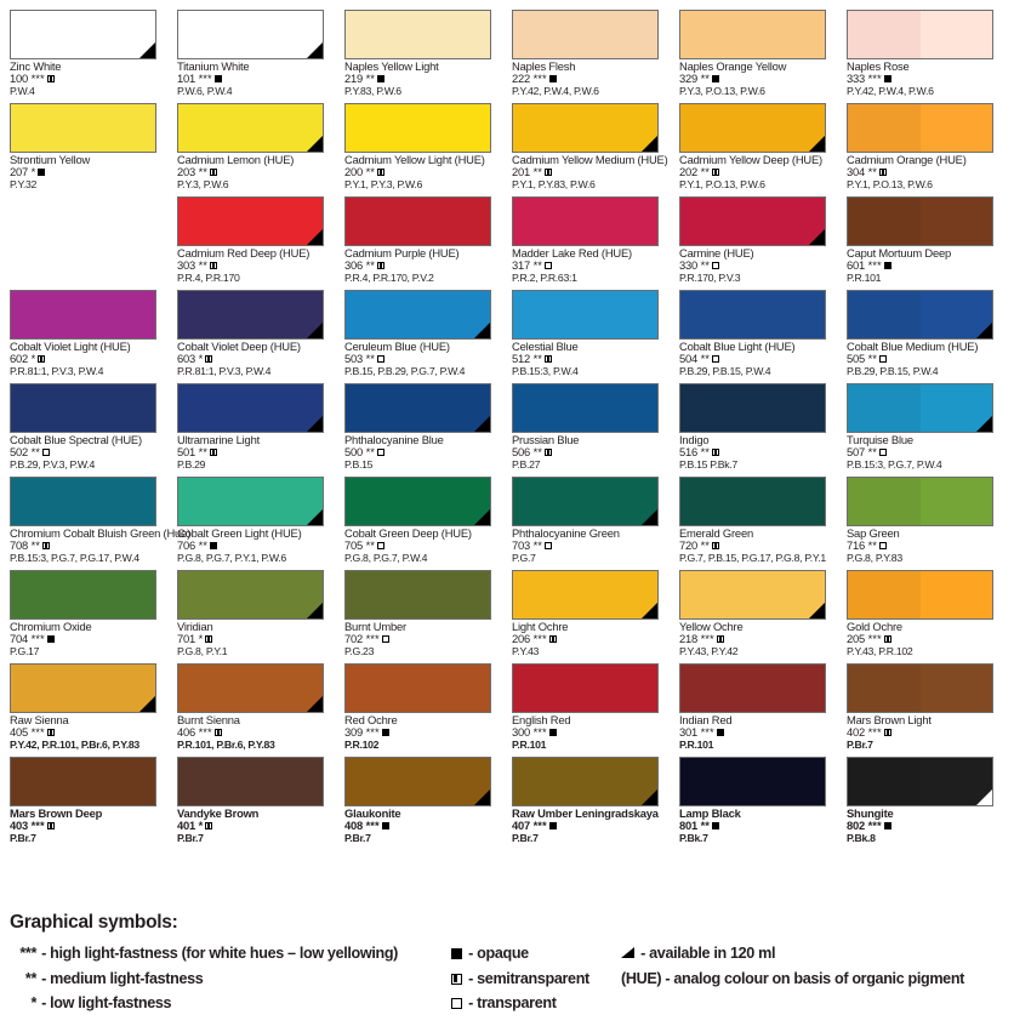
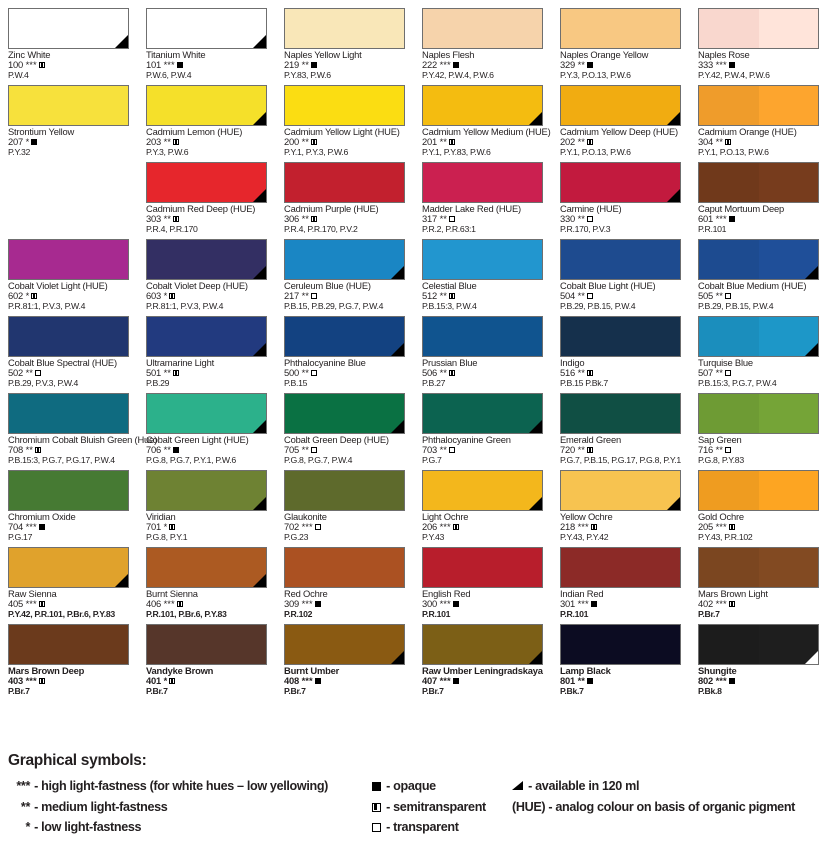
  Zinc White
  100 ***
  P.W.4
  Titanium White
  101 ***
  P.W.6, P.W.4
  Naples Yellow Light
  219 **
  P.Y.83, P.W.6
  Naples Flesh
  222 ***
  P.Y.42, P.W.4, P.W.6
  Naples Orange Yellow
  329 **
  P.Y.3, P.O.13, P.W.6
  Naples Rose
  333 ***
  P.Y.42, P.W.4, P.W.6
  Strontium Yellow
  207 *
  P.Y.32
  Cadmium Lemon (HUE)
  203 **
  P.Y.3, P.W.6
  Cadmium Yellow Light (HUE)
  200 **
  P.Y.1, P.Y.3, P.W.6
  Cadmium Yellow Medium (HUE)
  201 **
  P.Y.1, P.Y.83, P.W.6
  Cadmium Yellow Deep (HUE)
  202 **
  P.Y.1, P.O.13, P.W.6
  Cadmium Orange (HUE)
  304 **
  P.Y.1, P.O.13, P.W.6
  Cadmium Red Deep (HUE)
  303 **
  P.R.4, P.R.170
  Cadmium Purple (HUE)
  306 **
  P.R.4, P.R.170, P.V.2
  Madder Lake Red (HUE)
  317 **
  P.R.2, P.R.63:1
  Carmine (HUE)
  330 **
  P.R.170, P.V.3
  Caput Mortuum Deep
  601 ***
  P.R.101
  Cobalt Violet Light (HUE)
  602 *
  P.R.81:1, P.V.3, P.W.4
  Cobalt Violet Deep (HUE)
  603 *
  P.R.81:1, P.V.3, P.W.4
  Ceruleum Blue (HUE)
- 503 **
+ 217 **
  P.B.15, P.B.29, P.G.7, P.W.4
  Celestial Blue
  512 **
  P.B.15:3, P.W.4
  Cobalt Blue Light (HUE)
  504 **
  P.B.29, P.B.15, P.W.4
  Cobalt Blue Medium (HUE)
  505 **
  P.B.29, P.B.15, P.W.4
  Cobalt Blue Spectral (HUE)
  502 **
  P.B.29, P.V.3, P.W.4
  Ultramarine Light
  501 **
  P.B.29
  Phthalocyanine Blue
  500 **
  P.B.15
  Prussian Blue
  506 **
  P.B.27
  Indigo
  516 **
  P.B.15 P.Bk.7
  Turquise Blue
  507 **
  P.B.15:3, P.G.7, P.W.4
  Chromium Cobalt Bluish Green (H
  708 **
  P.B.15:3, P.G.7, P.G.17, P.W.4
  Cobalt Green Light (HUE)
  706 **
  P.G.8, P.G.7, P.Y.1, P.W.6
  Cobalt Green Deep (HUE)
  705 **
  P.G.8, P.G.7, P.W.4
  Phthalocyanine Green
  703 **
  P.G.7
  Emerald Green
  720 **
  P.G.7, P.B.15, P.G.17, P.G.8, P.Y.1
  Sap Green
  716 **
  P.G.8, P.Y.83
  Chromium Oxide
  704 ***
  P.G.17
  Viridian
  701 *
  P.G.8, P.Y.1
- Burnt Umber
+ Glaukonite
  702 ***
  P.G.23
  Light Ochre
  206 ***
  P.Y.43
  Yellow Ochre
  218 ***
  P.Y.43, P.Y.42
  Gold Ochre
  205 ***
  P.Y.43, P.R.102
  Raw Sienna
  405 ***
  P.Y.42, P.R.101, P.Br.6, P.Y.83
  Burnt Sienna
  406 ***
  P.R.101, P.Br.6, P.Y.83
  Red Ochre
  309 ***
  P.R.102
  English Red
  300 ***
  P.R.101
  Indian Red
  301 ***
  P.R.101
  Mars Brown Light
  402 ***
  P.Br.7
  Mars Brown Deep
  403 ***
  P.Br.7
  Vandyke Brown
  401 *
  P.Br.7
- Glaukonite
+ Burnt Umber
  408 ***
  P.Br.7
  Raw Umber Leningradskaya
  407 ***
  P.Br.7
  Lamp Black
  801 **
  P.Bk.7
  Shungite
  802 ***
  P.Bk.8
  Graphical symbols:
  *** - high light-fastness (for white hues – low yellowing)
  ** - medium light-fastness
  * - low light-fastness
  - opaque
  - semitransparent
  - transparent
  - available in 120 ml
  (HUE) - analog colour on basis of organic pigment
